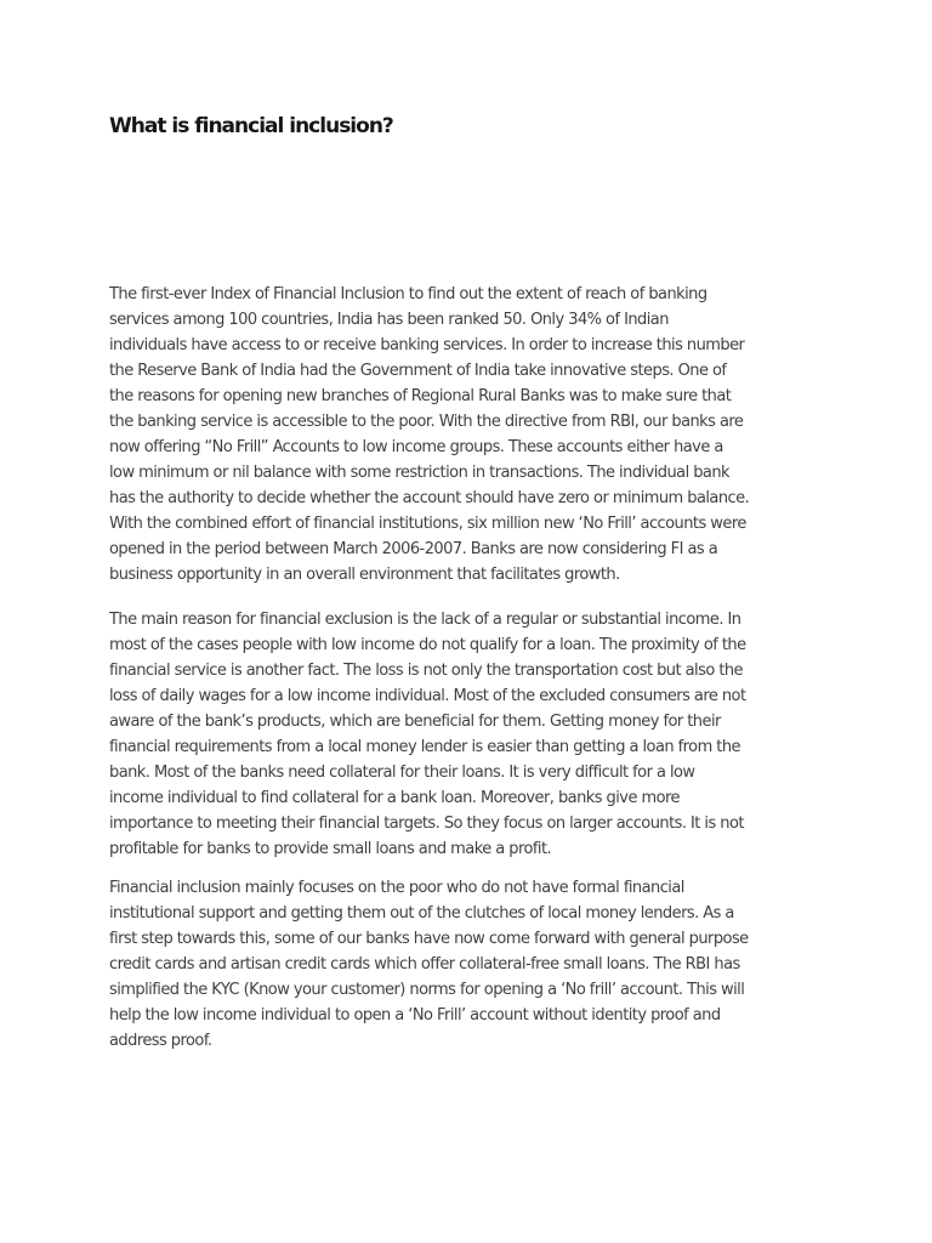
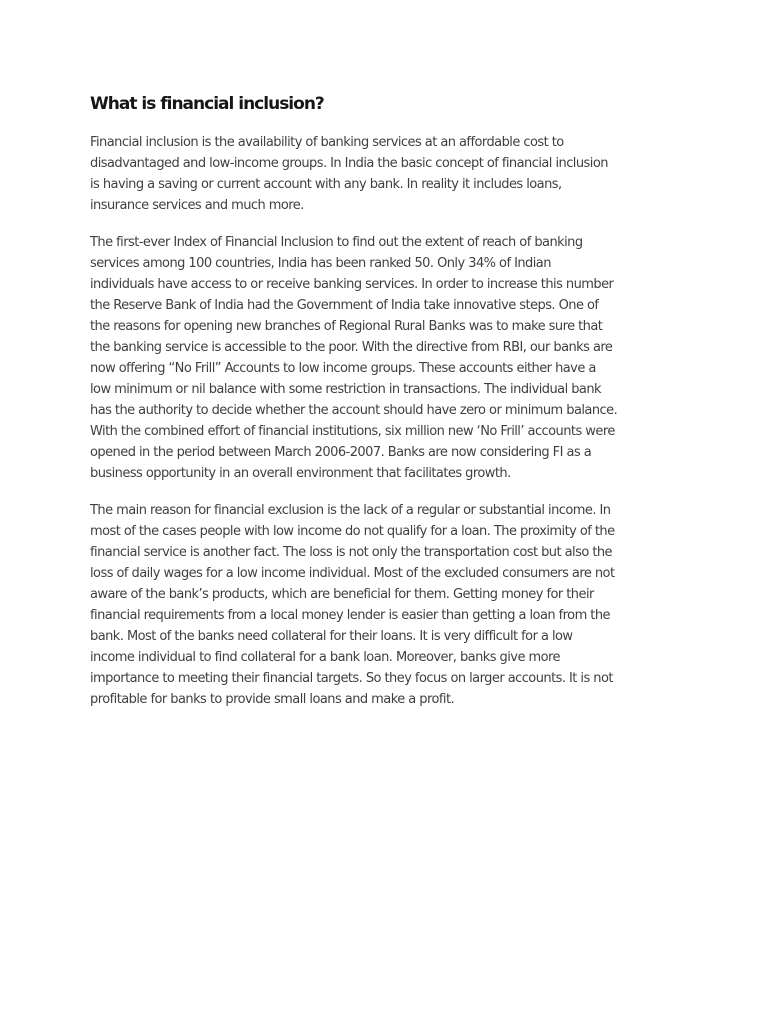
  What is financial inclusion?
+ Financial inclusion is the availability of banking services at an affordable cost to
+ disadvantaged and low-income groups. In India the basic concept of financial inclusion
+ is having a saving or current account with any bank. In reality it includes loans,
+ insurance services and much more.
  The first-ever Index of Financial Inclusion to find out the extent of reach of banking
  services among 100 countries, India has been ranked 50. Only 34% of Indian
  individuals have access to or receive banking services. In order to increase this number
  the Reserve Bank of India had the Government of India take innovative steps. One of
  the reasons for opening new branches of Regional Rural Banks was to make sure that
  the banking service is accessible to the poor. With the directive from RBI, our banks are
  now offering “No Frill” Accounts to low income groups. These accounts either have a
  low minimum or nil balance with some restriction in transactions. The individual bank
  has the authority to decide whether the account should have zero or minimum balance.
  With the combined effort of financial institutions, six million new ‘No Frill’ accounts were
  opened in the period between March 2006-2007. Banks are now considering FI as a
  business opportunity in an overall environment that facilitates growth.
  The main reason for financial exclusion is the lack of a regular or substantial income. In
  most of the cases people with low income do not qualify for a loan. The proximity of the
  financial service is another fact. The loss is not only the transportation cost but also the
  loss of daily wages for a low income individual. Most of the excluded consumers are not
  aware of the bank’s products, which are beneficial for them. Getting money for their
  financial requirements from a local money lender is easier than getting a loan from the
  bank. Most of the banks need collateral for their loans. It is very difficult for a low
  income individual to find collateral for a bank loan. Moreover, banks give more
  importance to meeting their financial targets. So they focus on larger accounts. It is not
  profitable for banks to provide small loans and make a profit.
- Financial inclusion mainly focuses on the poor who do not have formal financial
- institutional support and getting them out of the clutches of local money lenders. As a
- first step towards this, some of our banks have now come forward with general purpose
- credit cards and artisan credit cards which offer collateral-free small loans. The RBI has
- simplified the KYC (Know your customer) norms for opening a ‘No frill’ account. This will
- help the low income individual to open a ‘No Frill’ account without identity proof and
- address proof.
